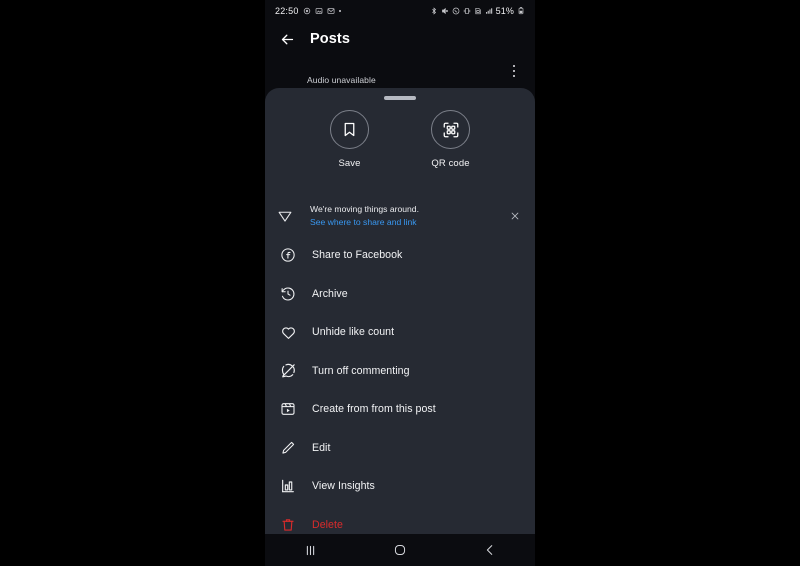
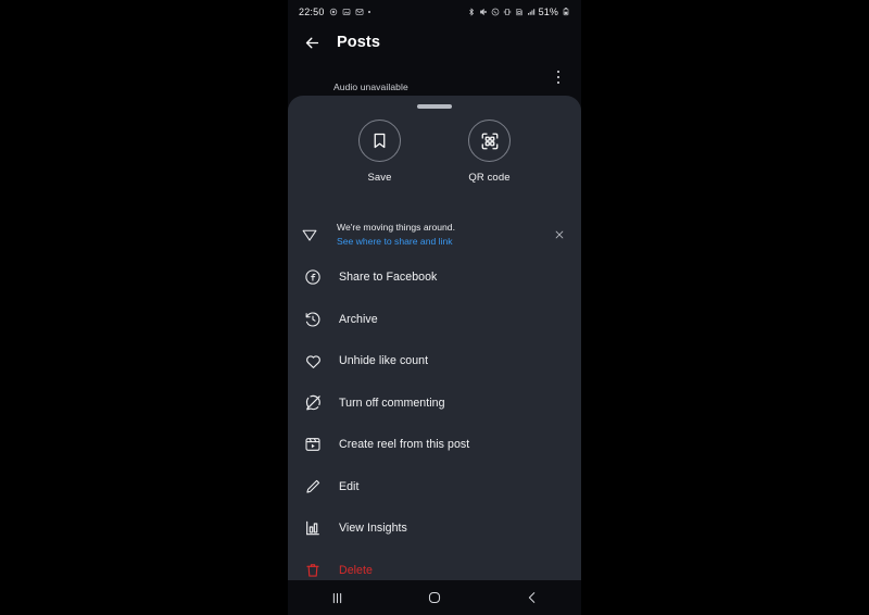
  22:50
  51%
  Posts
  Audio unavailable
  Save
  QR code
  We're moving things around.
  See where to share and link
  Share to Facebook
  Archive
  Unhide like count
  Turn off commenting
- Create from from this post
+ Create reel from this post
  Edit
  View Insights
  Delete
